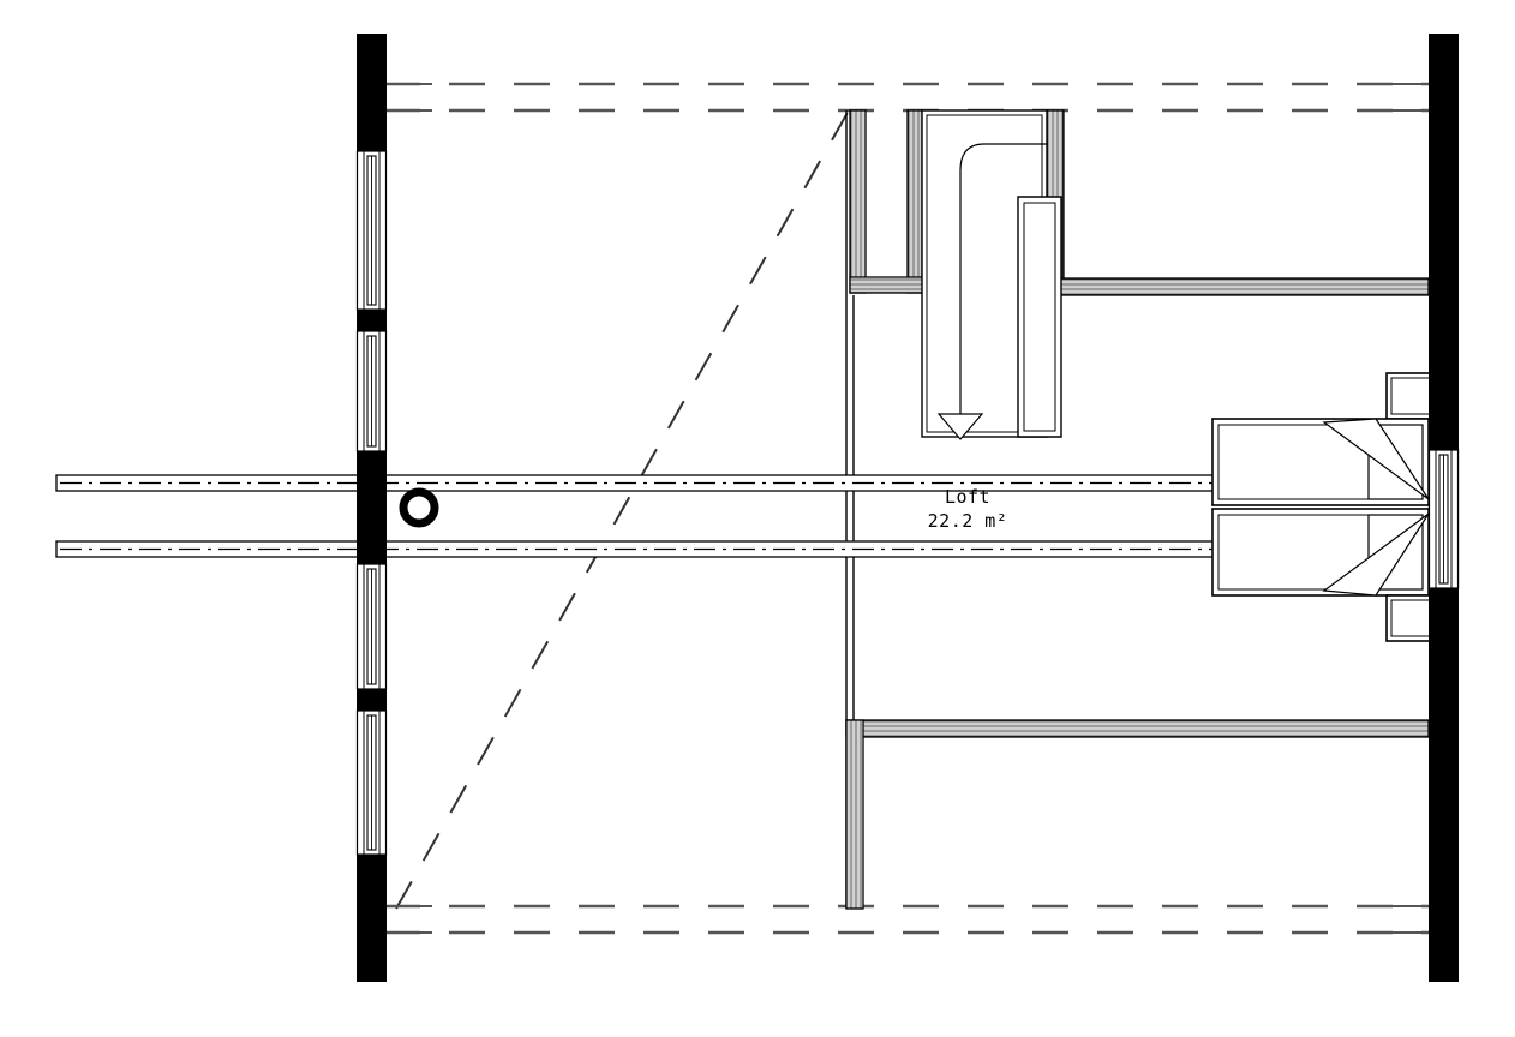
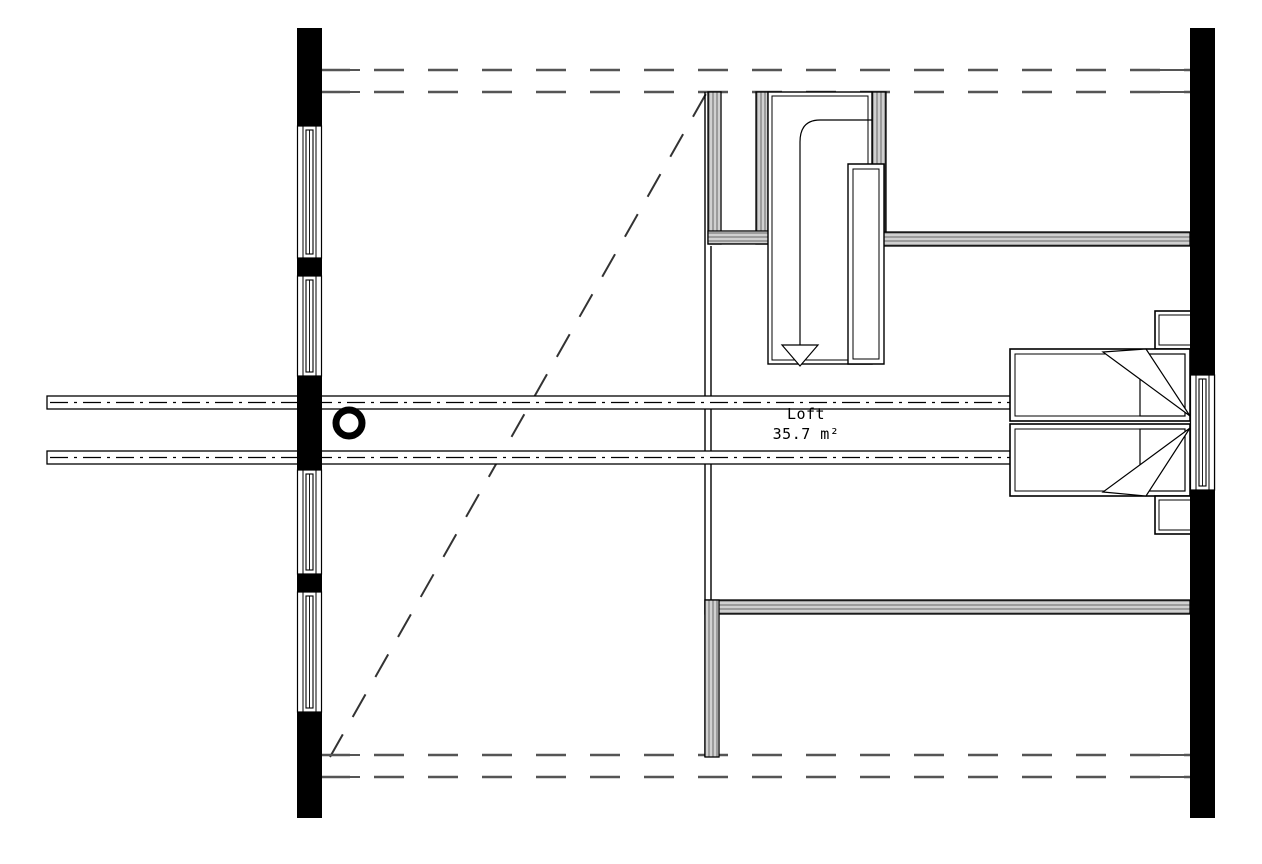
  Loft
- 22.2 m²
+ 35.7 m²
